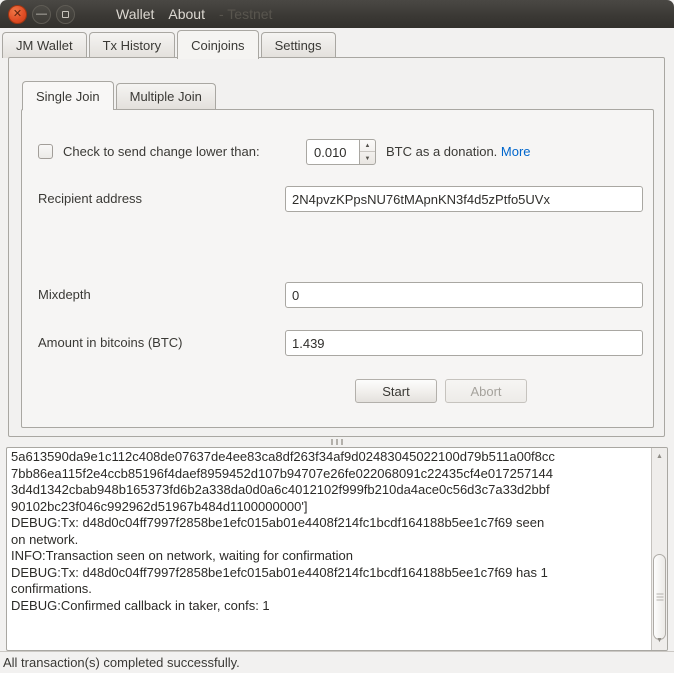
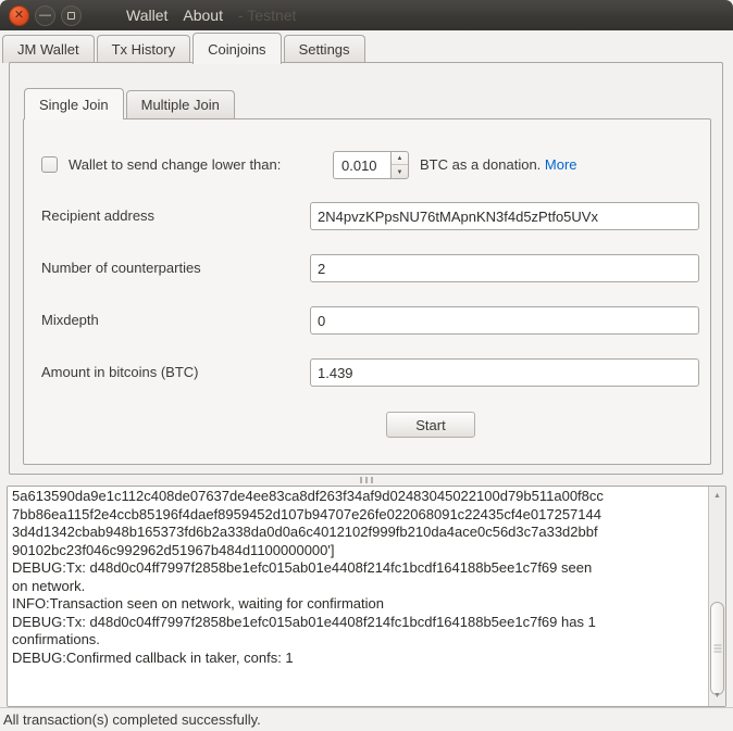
  ✕
  —
  Wallet
  About
  - Testnet
  JM Wallet
  Tx History
  Coinjoins
  Settings
  Single Join
  Multiple Join
- Check to send change lower than:
+ Wallet to send change lower than:
  0.010
  BTC as a donation. More
  Recipient address
  2N4pvzKPpsNU76tMApnKN3f4d5zPtfo5UVx
+ Number of counterparties
+ 2
  Mixdepth
  0
  Amount in bitcoins (BTC)
  1.439
  Start
- Abort
  5a613590da9e1c112c408de07637de4ee83ca8df263f34af9d02483045022100d79b511a00f8cc
  7bb86ea115f2e4ccb85196f4daef8959452d107b94707e26fe022068091c22435cf4e017257144
  3d4d1342cbab948b165373fd6b2a338da0d0a6c4012102f999fb210da4ace0c56d3c7a33d2bbf
  90102bc23f046c992962d51967b484d1100000000']
  DEBUG:Tx: d48d0c04ff7997f2858be1efc015ab01e4408f214fc1bcdf164188b5ee1c7f69 seen
  on network.
  INFO:Transaction seen on network, waiting for confirmation
  DEBUG:Tx: d48d0c04ff7997f2858be1efc015ab01e4408f214fc1bcdf164188b5ee1c7f69 has 1
  confirmations.
  DEBUG:Confirmed callback in taker, confs: 1
  All transaction(s) completed successfully.
